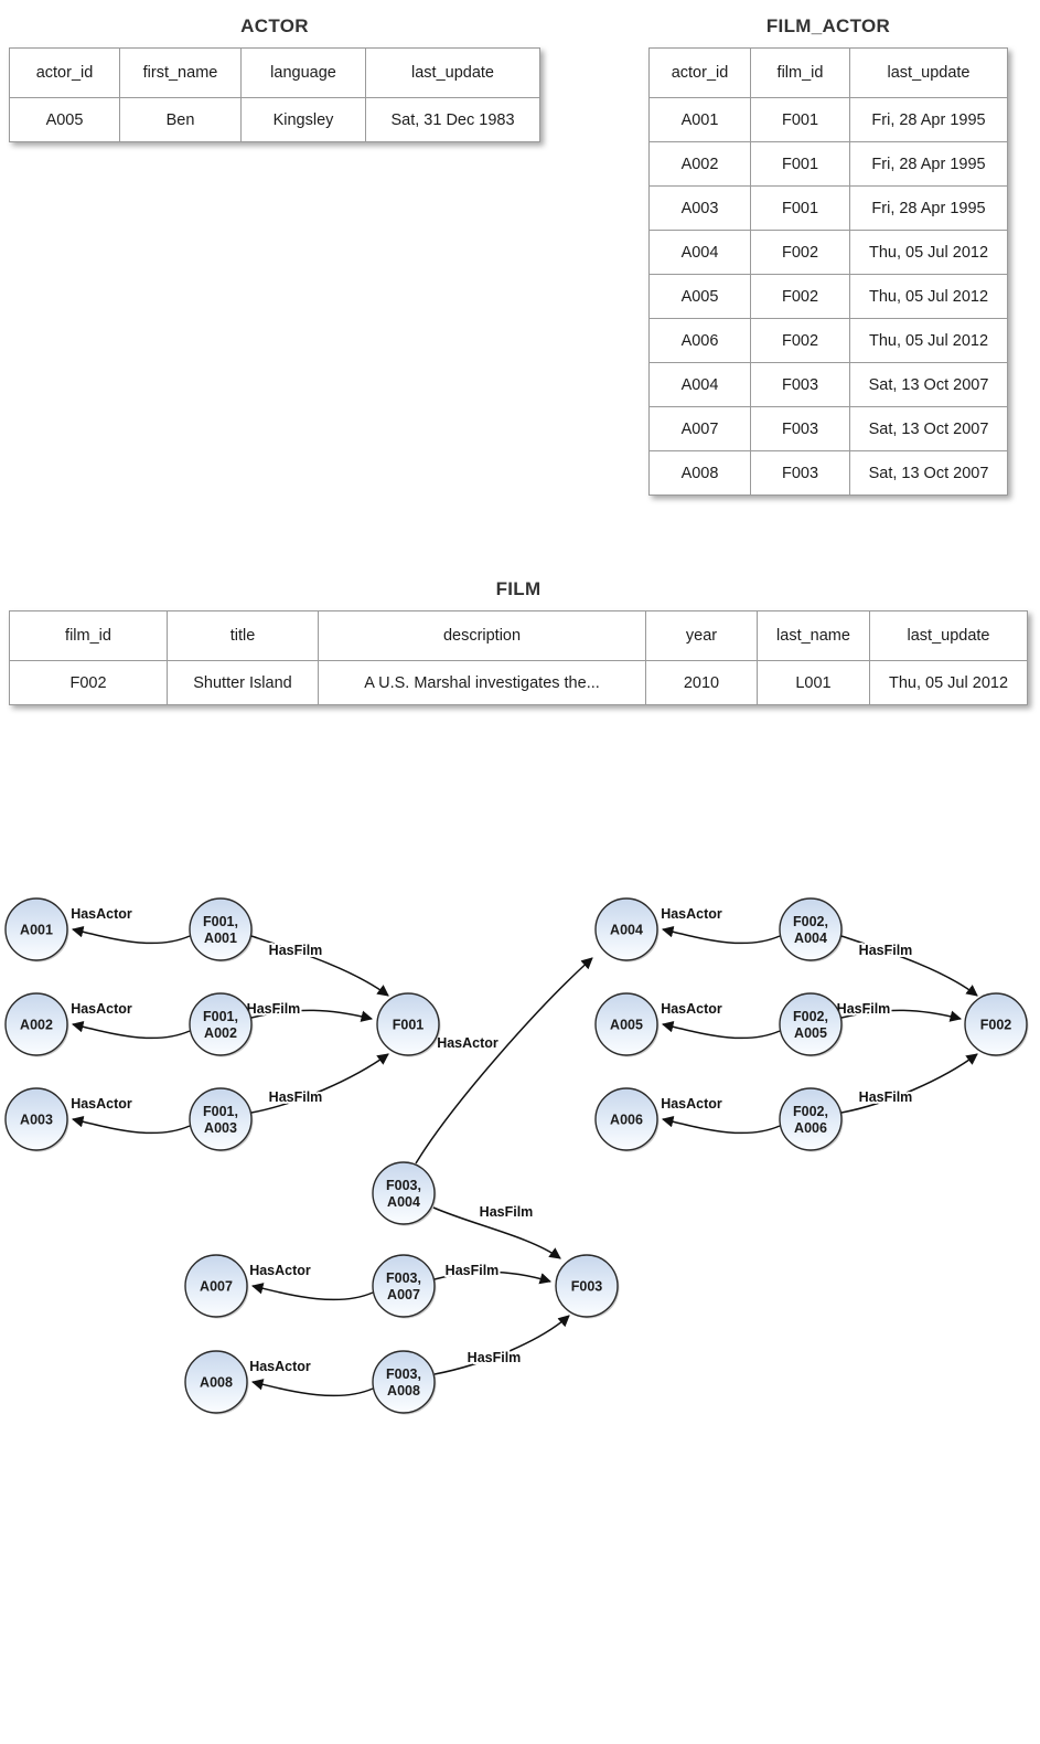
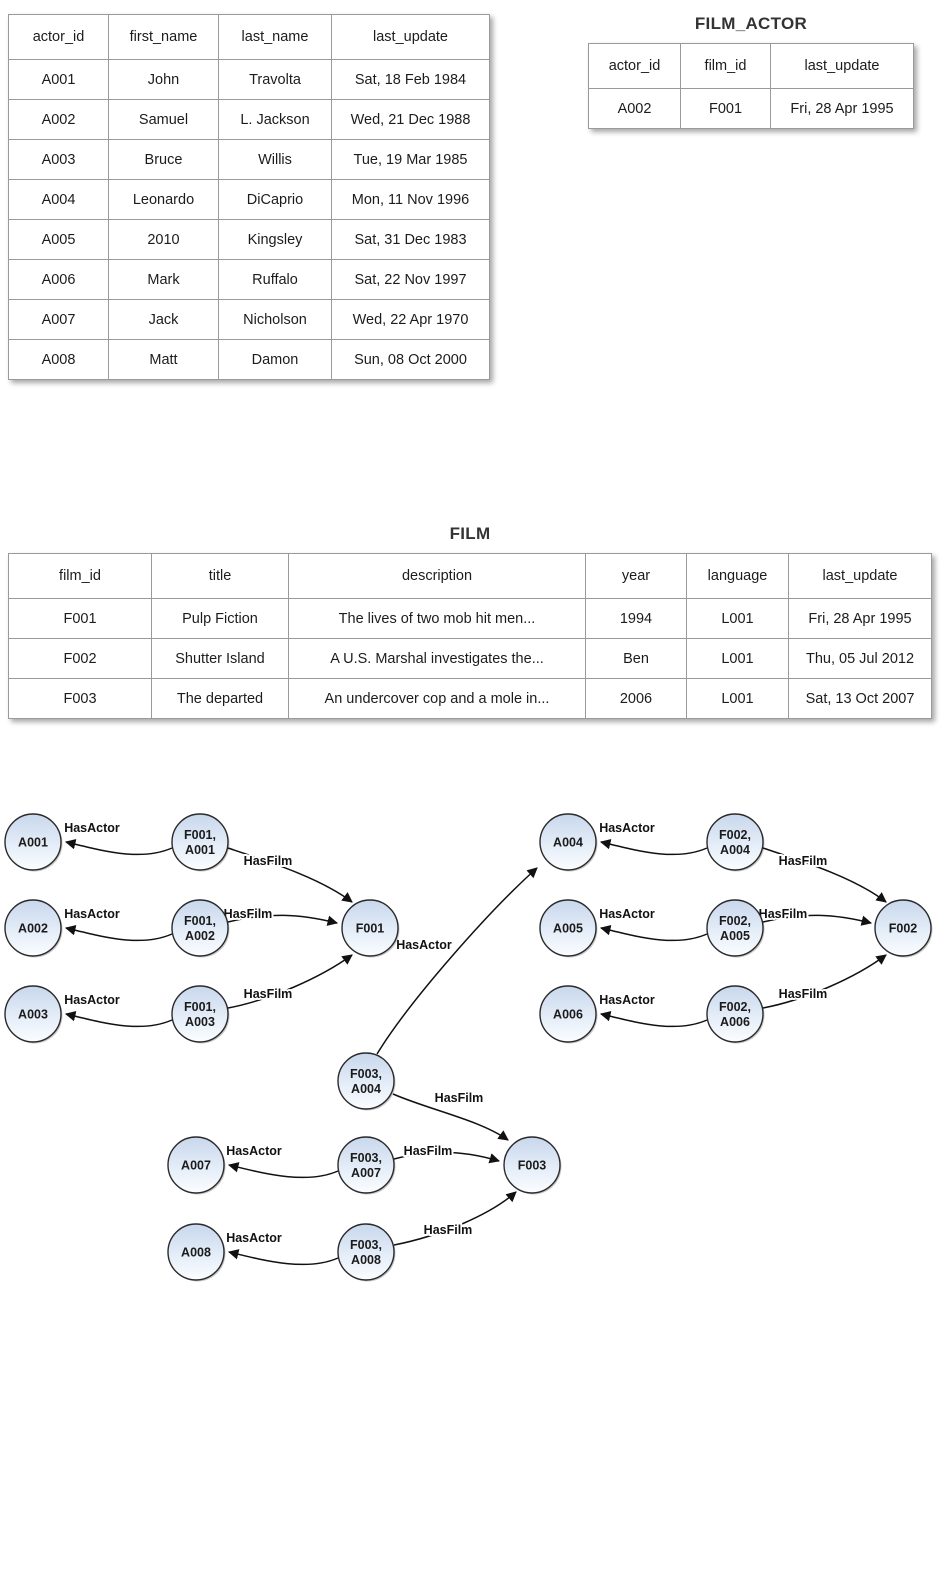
- ACTOR
- actor_id	first_name	language	last_update
+ actor_id	first_name	last_name	last_update
+ A001	John	Travolta	Sat, 18 Feb 1984
+ A002	Samuel	L. Jackson	Wed, 21 Dec 1988
+ A003	Bruce	Willis	Tue, 19 Mar 1985
+ A004	Leonardo	DiCaprio	Mon, 11 Nov 1996
- A005	Ben	Kingsley	Sat, 31 Dec 1983
+ A005	2010	Kingsley	Sat, 31 Dec 1983
+ A006	Mark	Ruffalo	Sat, 22 Nov 1997
+ A007	Jack	Nicholson	Wed, 22 Apr 1970
+ A008	Matt	Damon	Sun, 08 Oct 2000
  FILM_ACTOR
  actor_id	film_id	last_update
- A001	F001	Fri, 28 Apr 1995
  A002	F001	Fri, 28 Apr 1995
- A003	F001	Fri, 28 Apr 1995
- A004	F002	Thu, 05 Jul 2012
- A005	F002	Thu, 05 Jul 2012
- A006	F002	Thu, 05 Jul 2012
- A004	F003	Sat, 13 Oct 2007
- A007	F003	Sat, 13 Oct 2007
- A008	F003	Sat, 13 Oct 2007
  FILM
- film_id	title	description	year	last_name	last_update
+ film_id	title	description	year	language	last_update
+ F001	Pulp Fiction	The lives of two mob hit men...	1994	L001	Fri, 28 Apr 1995
- F002	Shutter Island	A U.S. Marshal investigates the...	2010	L001	Thu, 05 Jul 2012
+ F002	Shutter Island	A U.S. Marshal investigates the...	Ben	L001	Thu, 05 Jul 2012
+ F003	The departed	An undercover cop and a mole in...	2006	L001	Sat, 13 Oct 2007
  HasActor
  HasActor
  HasActor
  HasFilm
  HasFilm
  HasFilm
  HasActor
  HasActor
  HasActor
  HasFilm
  HasFilm
  HasFilm
  HasActor
  HasFilm
  HasActor
  HasFilm
  HasActor
  HasFilm
  A001
  A002
  A003
  F001,
  A001
  F001,
  A002
  F001,
  A003
  F001
  A004
  A005
  A006
  F002,
  A004
  F002,
  A005
  F002,
  A006
  F002
  F003,
  A004
  A007
  A008
  F003,
  A007
  F003,
  A008
  F003
